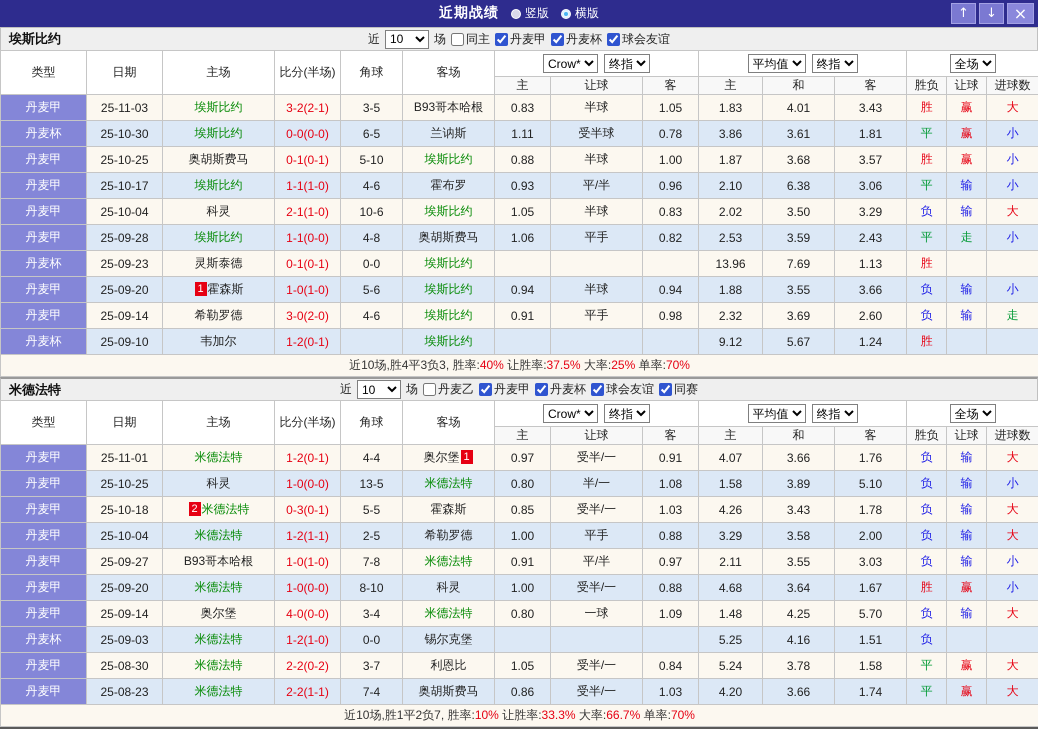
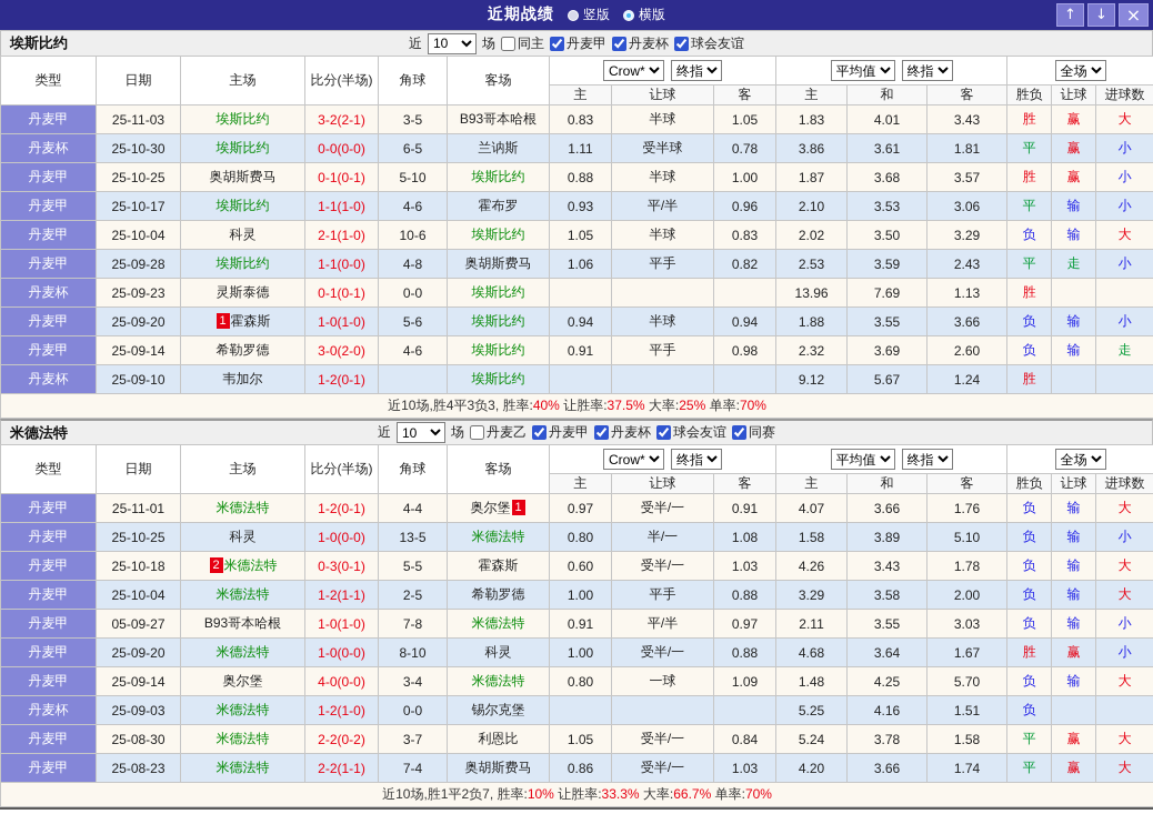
  近期战绩
  竖版
  横版
  ↑
  ↓
  ×
  埃斯比约
  近
  10
  场
  同主
  丹麦甲
  丹麦杯
  球会友谊
  类型	日期	主场	比分(半场)	角球	客场	Crow* 终指	平均值 终指	全场
  主	让球	客	主	和	客	胜负	让球	进球数
  丹麦甲	25-11-03	埃斯比约	3-2(2-1)	3-5	B93哥本哈根	0.83	半球	1.05	1.83	4.01	3.43	胜	赢	大
  丹麦杯	25-10-30	埃斯比约	0-0(0-0)	6-5	兰讷斯	1.11	受半球	0.78	3.86	3.61	1.81	平	赢	小
  丹麦甲	25-10-25	奥胡斯费马	0-1(0-1)	5-10	埃斯比约	0.88	半球	1.00	1.87	3.68	3.57	胜	赢	小
- 丹麦甲	25-10-17	埃斯比约	1-1(1-0)	4-6	霍布罗	0.93	平/半	0.96	2.10	6.38	3.06	平	输	小
+ 丹麦甲	25-10-17	埃斯比约	1-1(1-0)	4-6	霍布罗	0.93	平/半	0.96	2.10	3.53	3.06	平	输	小
  丹麦甲	25-10-04	科灵	2-1(1-0)	10-6	埃斯比约	1.05	半球	0.83	2.02	3.50	3.29	负	输	大
  丹麦甲	25-09-28	埃斯比约	1-1(0-0)	4-8	奥胡斯费马	1.06	平手	0.82	2.53	3.59	2.43	平	走	小
  丹麦杯	25-09-23	灵斯泰德	0-1(0-1)	0-0	埃斯比约				13.96	7.69	1.13	胜
  丹麦甲	25-09-20	1 霍森斯	1-0(1-0)	5-6	埃斯比约	0.94	半球	0.94	1.88	3.55	3.66	负	输	小
  丹麦甲	25-09-14	希勒罗德	3-0(2-0)	4-6	埃斯比约	0.91	平手	0.98	2.32	3.69	2.60	负	输	走
  丹麦杯	25-09-10	韦加尔	1-2(0-1)		埃斯比约				9.12	5.67	1.24	胜
  近10场,胜4平3负3, 胜率:40% 让胜率:37.5% 大率:25% 单率:70%
  米德法特
  近
  10
  场
  丹麦乙
  丹麦甲
  丹麦杯
  球会友谊
  同赛
  类型	日期	主场	比分(半场)	角球	客场	Crow* 终指	平均值 终指	全场
  主	让球	客	主	和	客	胜负	让球	进球数
  丹麦甲	25-11-01	米德法特	1-2(0-1)	4-4	奥尔堡 1	0.97	受半/一	0.91	4.07	3.66	1.76	负	输	大
  丹麦甲	25-10-25	科灵	1-0(0-0)	13-5	米德法特	0.80	半/一	1.08	1.58	3.89	5.10	负	输	小
- 丹麦甲	25-10-18	2 米德法特	0-3(0-1)	5-5	霍森斯	0.85	受半/一	1.03	4.26	3.43	1.78	负	输	大
+ 丹麦甲	25-10-18	2 米德法特	0-3(0-1)	5-5	霍森斯	0.60	受半/一	1.03	4.26	3.43	1.78	负	输	大
  丹麦甲	25-10-04	米德法特	1-2(1-1)	2-5	希勒罗德	1.00	平手	0.88	3.29	3.58	2.00	负	输	大
- 丹麦甲	25-09-27	B93哥本哈根	1-0(1-0)	7-8	米德法特	0.91	平/半	0.97	2.11	3.55	3.03	负	输	小
+ 丹麦甲	05-09-27	B93哥本哈根	1-0(1-0)	7-8	米德法特	0.91	平/半	0.97	2.11	3.55	3.03	负	输	小
  丹麦甲	25-09-20	米德法特	1-0(0-0)	8-10	科灵	1.00	受半/一	0.88	4.68	3.64	1.67	胜	赢	小
  丹麦甲	25-09-14	奥尔堡	4-0(0-0)	3-4	米德法特	0.80	一球	1.09	1.48	4.25	5.70	负	输	大
  丹麦杯	25-09-03	米德法特	1-2(1-0)	0-0	锡尔克堡				5.25	4.16	1.51	负
  丹麦甲	25-08-30	米德法特	2-2(0-2)	3-7	利恩比	1.05	受半/一	0.84	5.24	3.78	1.58	平	赢	大
  丹麦甲	25-08-23	米德法特	2-2(1-1)	7-4	奥胡斯费马	0.86	受半/一	1.03	4.20	3.66	1.74	平	赢	大
  近10场,胜1平2负7, 胜率:10% 让胜率:33.3% 大率:66.7% 单率:70%
